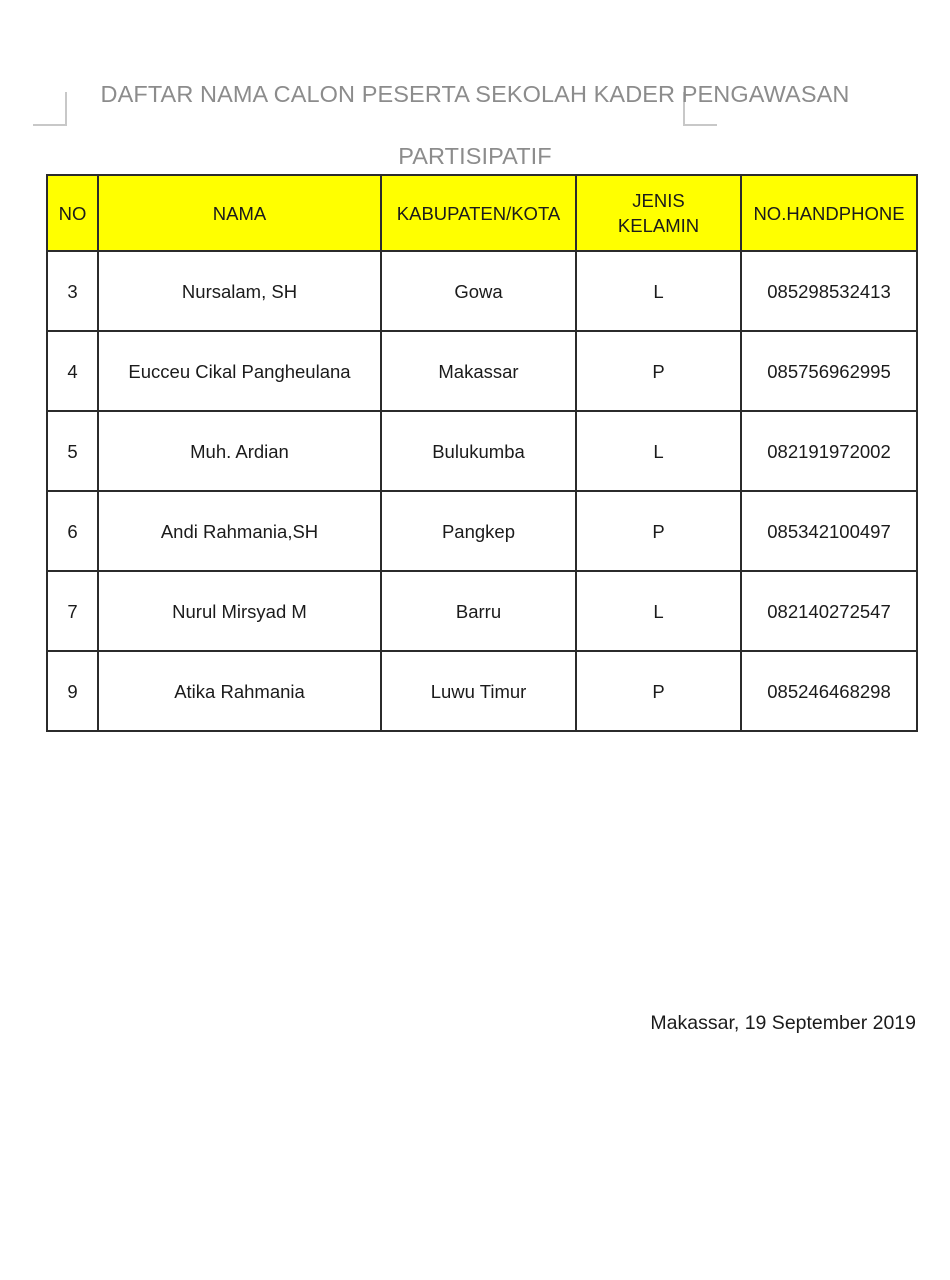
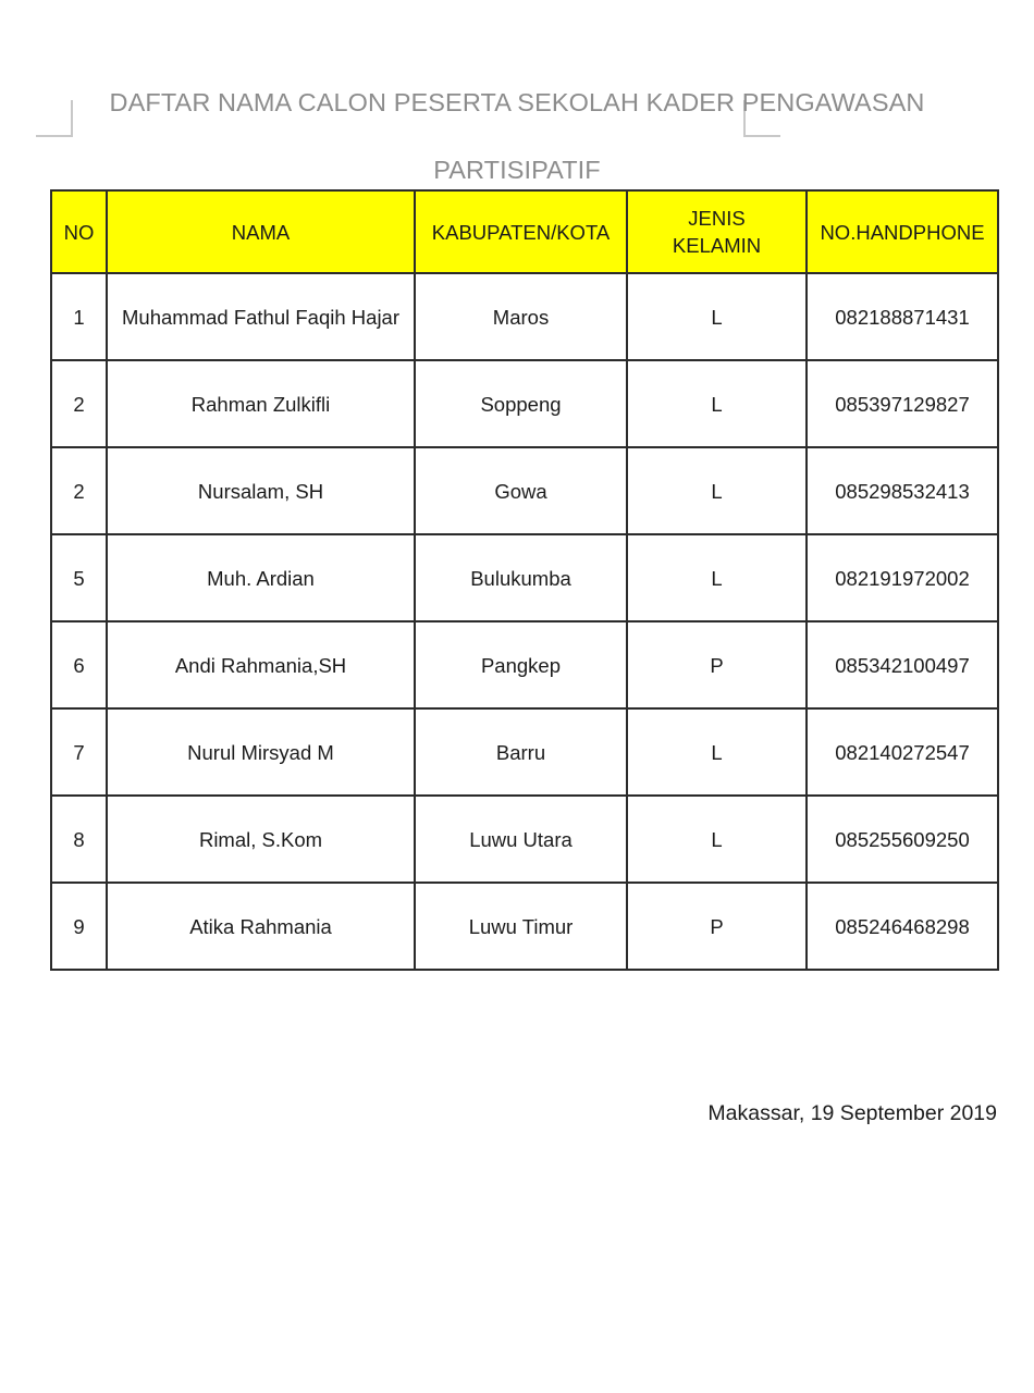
  DAFTAR NAMA CALON PESERTA SEKOLAH KADER PENGAWASAN
  PARTISIPATIF
  NO	NAMA	KABUPATEN/KOTA	JENIS KELAMIN	NO.HANDPHONE
+ 1	Muhammad Fathul Faqih Hajar	Maros	L	082188871431
+ 2	Rahman Zulkifli	Soppeng	L	085397129827
- 3	Nursalam, SH	Gowa	L	085298532413
+ 2	Nursalam, SH	Gowa	L	085298532413
- 4	Eucceu Cikal Pangheulana	Makassar	P	085756962995
  5	Muh. Ardian	Bulukumba	L	082191972002
  6	Andi Rahmania,SH	Pangkep	P	085342100497
  7	Nurul Mirsyad M	Barru	L	082140272547
+ 8	Rimal, S.Kom	Luwu Utara	L	085255609250
  9	Atika Rahmania	Luwu Timur	P	085246468298
  Makassar, 19 September 2019
